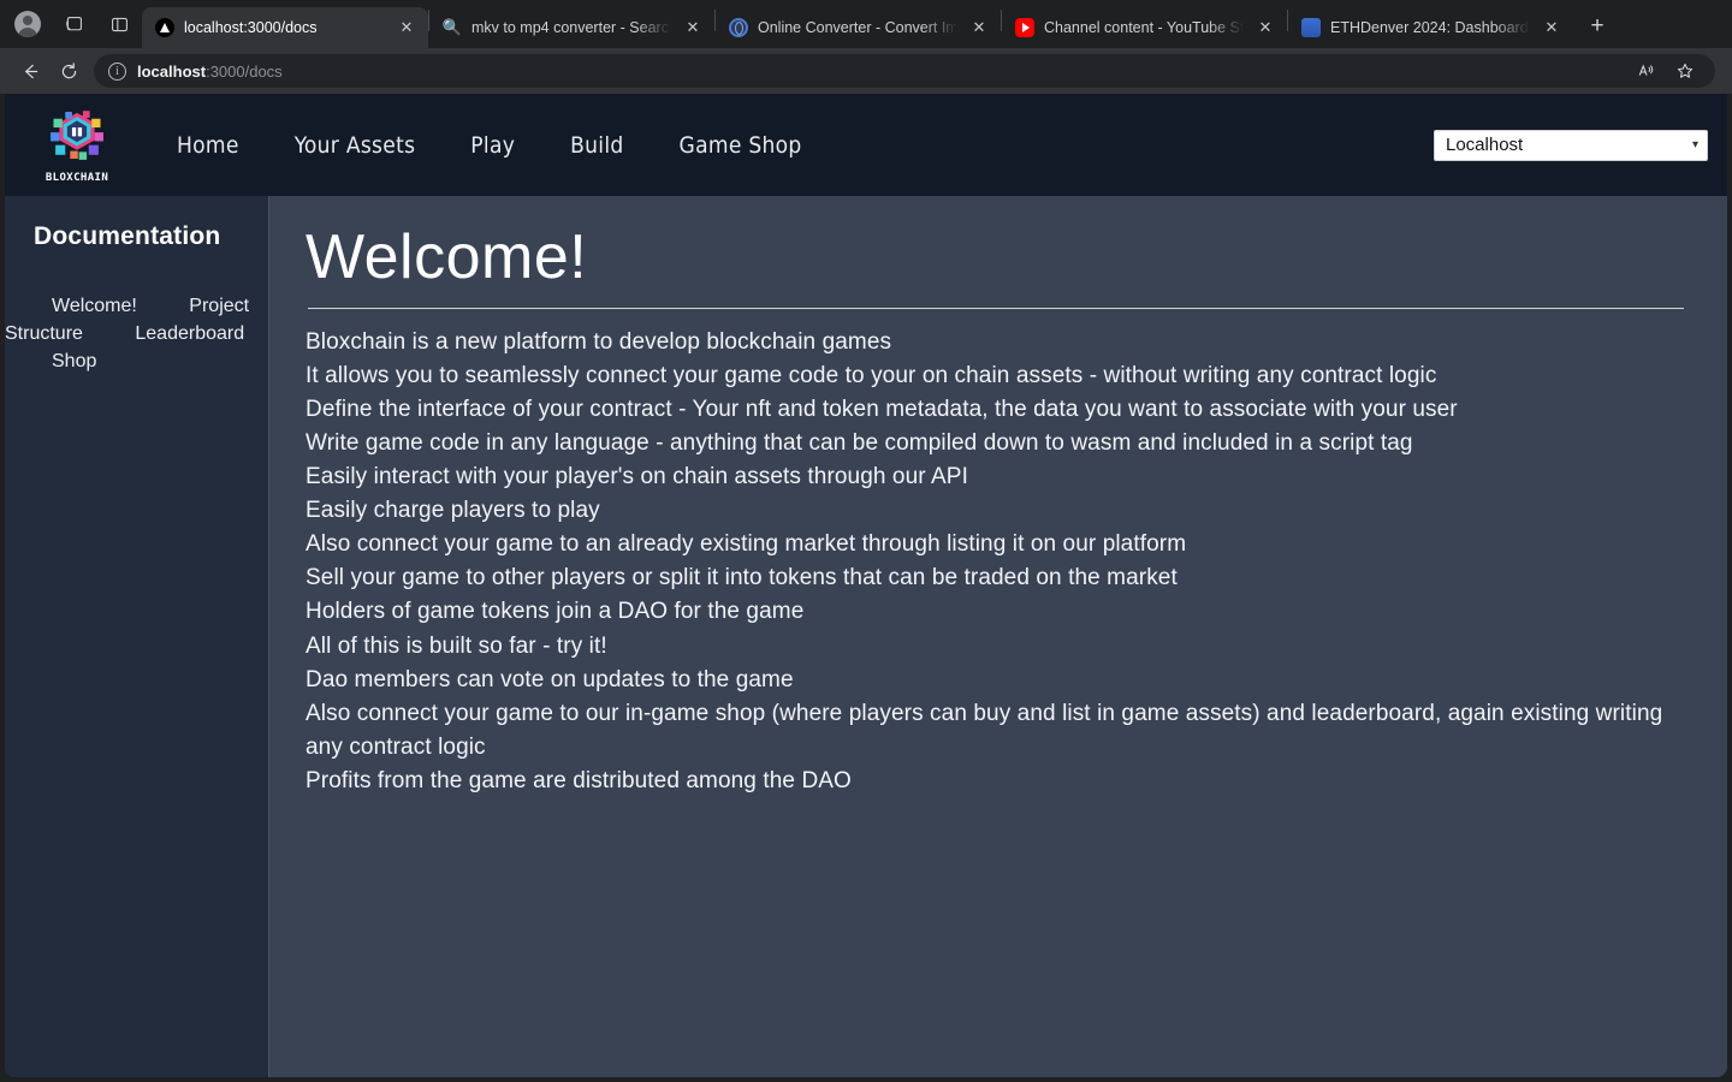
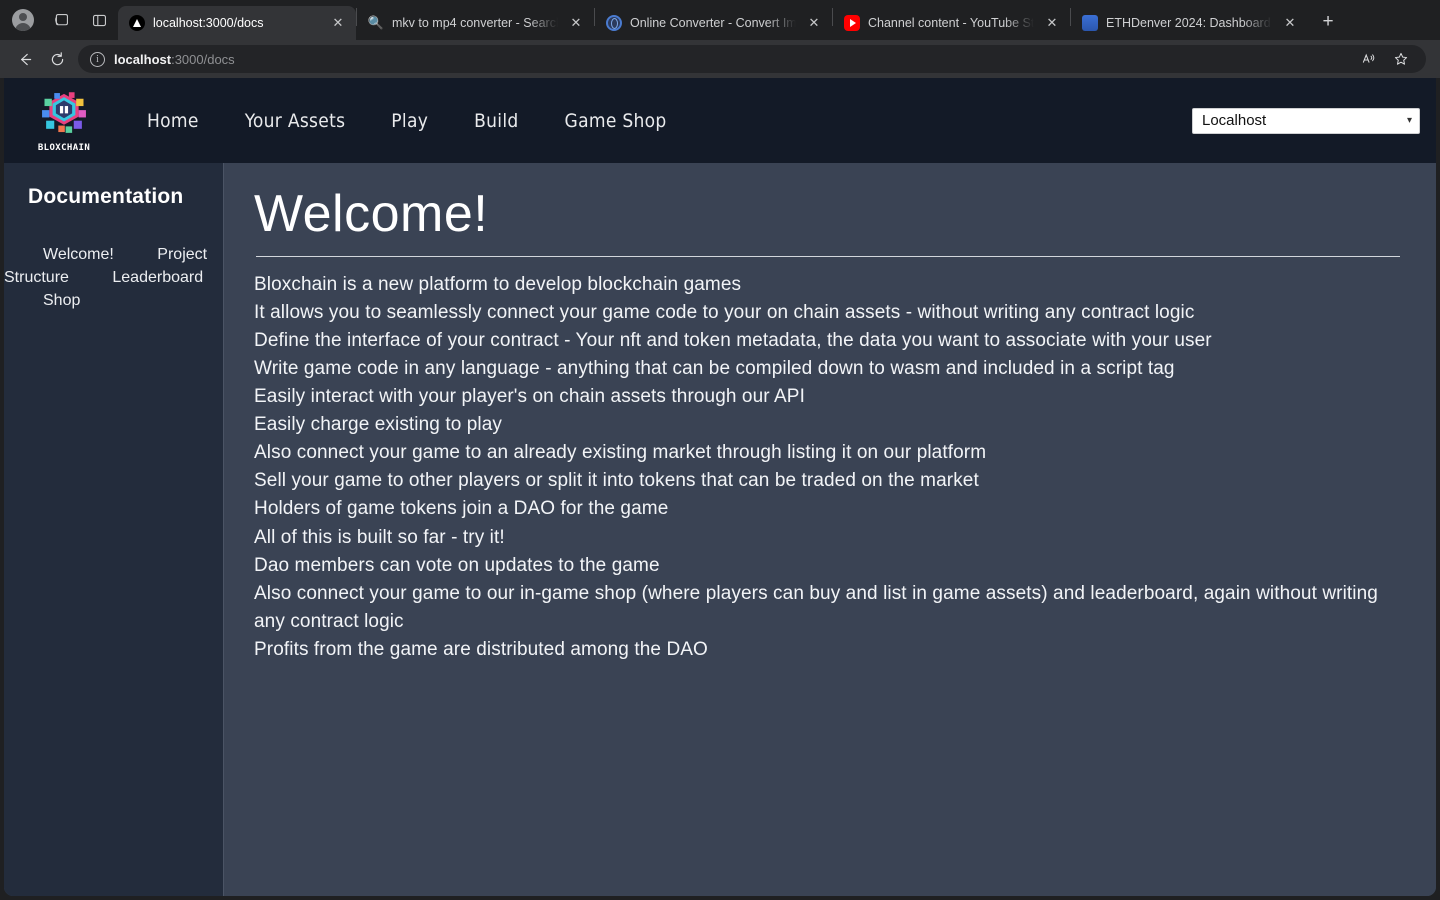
  localhost:3000/docs
  ✕
  🔍
  mkv to mp4 converter - Searc
  ✕
  Online Converter - Convert Im
  ✕
  Channel content - YouTube St
  ✕
  ETHDenver 2024: Dashboard
  ✕
  +
  i
  localhost:3000/docs
  BLOXCHAIN
  Home
  Your Assets
  Play
  Build
  Game Shop
  Localhost
  ▾
  Documentation
  Welcome! Project Structure Leaderboard Shop
  Welcome!
  Bloxchain is a new platform to develop blockchain games
  It allows you to seamlessly connect your game code to your on chain assets - without writing any contract logic
  Define the interface of your contract - Your nft and token metadata, the data you want to associate with your user
  Write game code in any language - anything that can be compiled down to wasm and included in a script tag
  Easily interact with your player's on chain assets through our API
- Easily charge players to play
+ Easily charge existing to play
  Also connect your game to an already existing market through listing it on our platform
  Sell your game to other players or split it into tokens that can be traded on the market
  Holders of game tokens join a DAO for the game
  All of this is built so far - try it!
  Dao members can vote on updates to the game
- Also connect your game to our in-game shop (where players can buy and list in game assets) and leaderboard, again existing writing any contract logic
+ Also connect your game to our in-game shop (where players can buy and list in game assets) and leaderboard, again without writing any contract logic
  Profits from the game are distributed among the DAO
